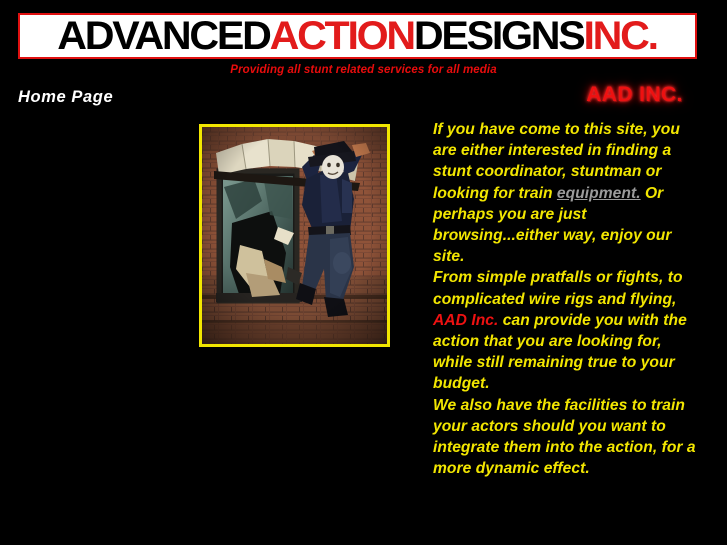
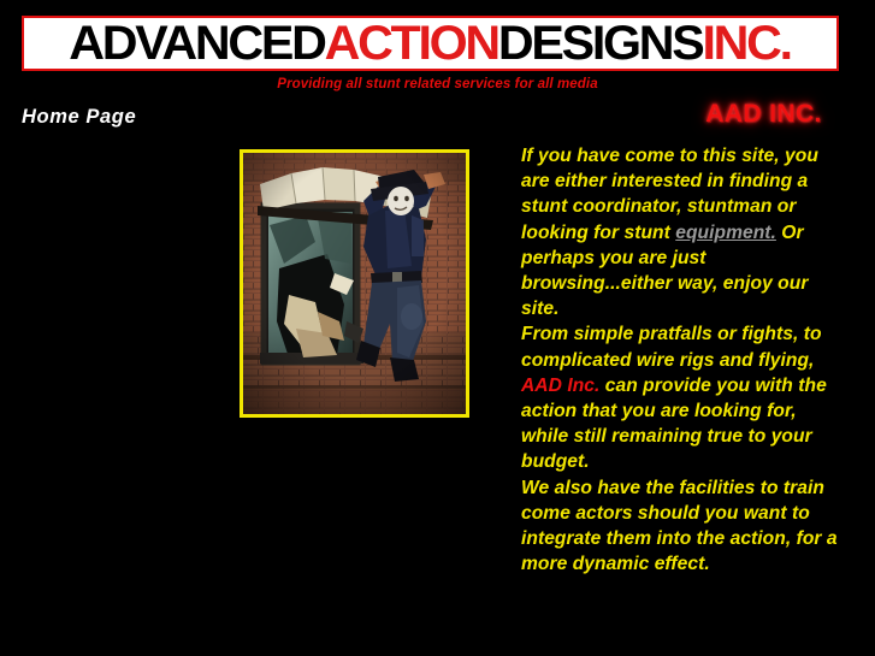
  ADVANCEDACTIONDESIGNSINC.
  Providing all stunt related services for all media
  Home Page
  AAD INC.
- If you have come to this site, you are either interested in finding a stunt coordinator, stuntman or looking for train equipment. Or perhaps you are just browsing...either way, enjoy our site.
+ If you have come to this site, you are either interested in finding a stunt coordinator, stuntman or looking for stunt equipment. Or perhaps you are just browsing...either way, enjoy our site.
  From simple pratfalls or fights, to complicated wire rigs and flying, AAD Inc. can provide you with the action that you are looking for, while still remaining true to your budget.
- We also have the facilities to train your actors should you want to integrate them into the action, for a more dynamic effect.
+ We also have the facilities to train come actors should you want to integrate them into the action, for a more dynamic effect.
